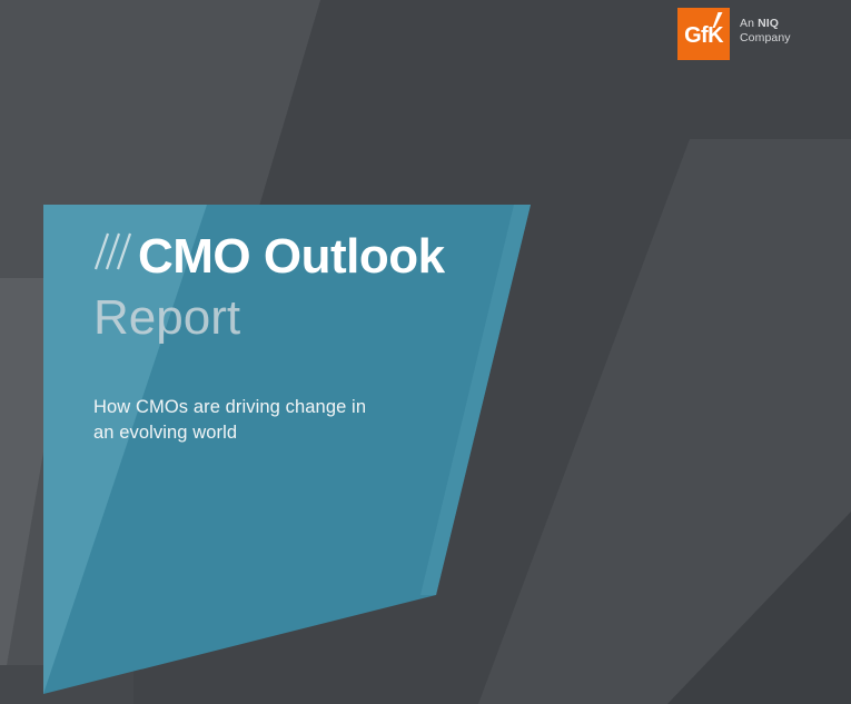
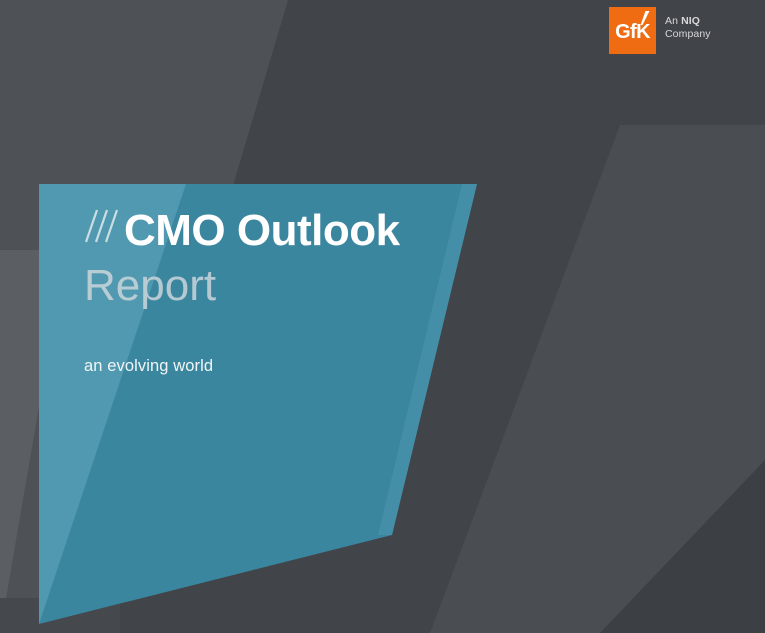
  GfK
  An NIQ
  Company
  CMO Outlook
  Report
- How CMOs are driving change in
  an evolving world
